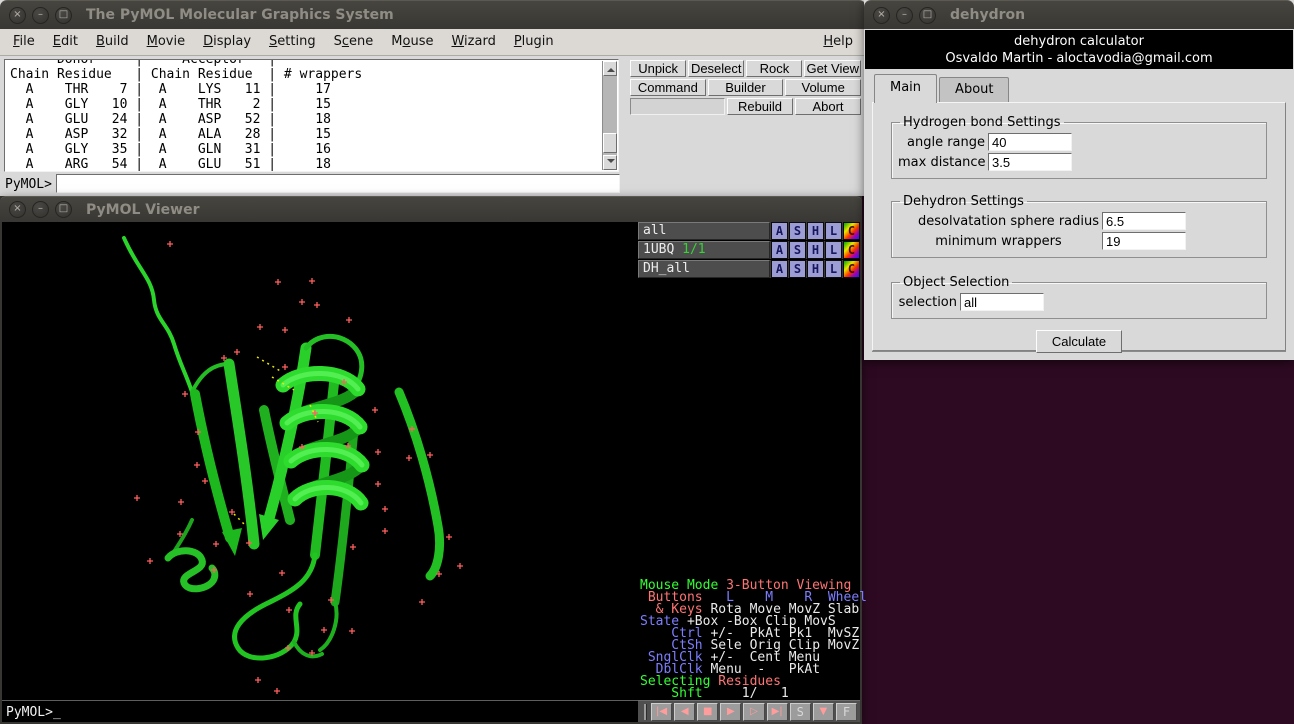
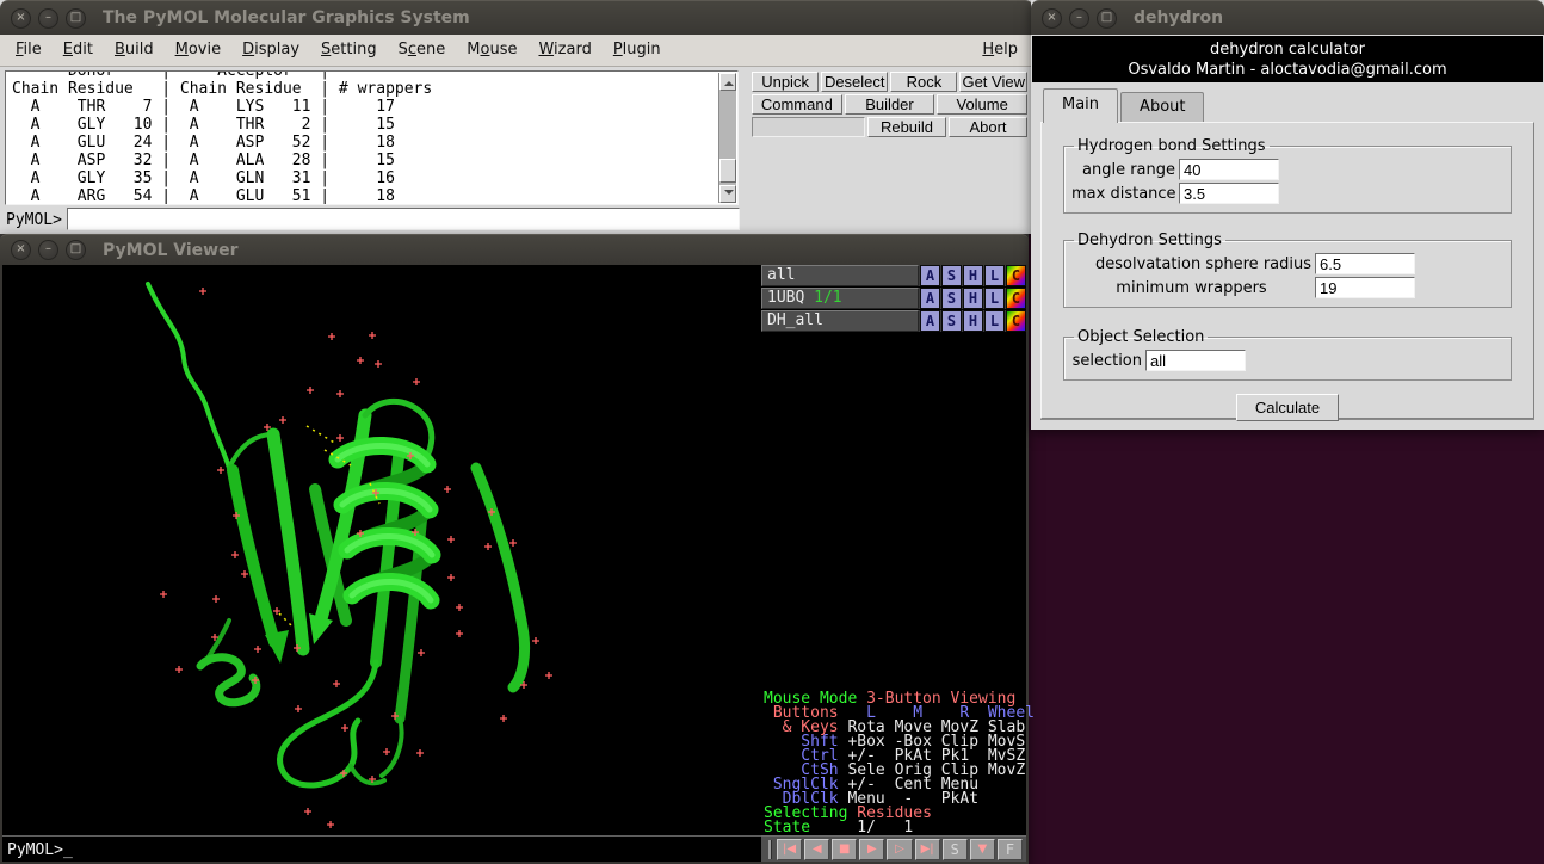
  ×
  –
  □
  The PyMOL Molecular Graphics System
  File
  Edit
  Build
  Movie
  Display
  Setting
  Scene
  Mouse
  Wizard
  Plugin
  Help
  Donor | Acceptor |
  Chain Residue | Chain Residue | # wrappers
  A THR 7 | A LYS 11 | 17
  A GLY 10 | A THR 2 | 15
  A GLU 24 | A ASP 52 | 18
  A ASP 32 | A ALA 28 | 15
  A GLY 35 | A GLN 31 | 16
  A ARG 54 | A GLU 51 | 18
  Unpick
  Deselect
  Rock
  Get View
  Command
  Builder
  Volume
  Rebuild
  Abort
  PyMOL>
  ×
  –
  □
  PyMOL Viewer
  all
  A
  S
  H
  L
  C
  1UBQ 1/1
  A
  S
  H
  L
  C
  DH_all
  A
  S
  H
  L
  C
  Mouse Mode 3-Button Viewing
  Buttons L M R Wheel
  & Keys Rota Move MovZ Slab
- State +Box -Box Clip MovS
+ Shft +Box -Box Clip MovS
  Ctrl +/- PkAt Pk1 MvSZ
  CtSh Sele Orig Clip MovZ
  SnglClk +/- Cent Menu
  DblClk Menu - PkAt
  Selecting Residues
- Shft 1/ 1
+ State 1/ 1
  |◀
  ◀
  ■
  ▶
  ▷
  ▶|
  S
  ▼
  F
  PyMOL>_
  ×
  –
  □
  dehydron
  dehydron calculator
  Osvaldo Martin - aloctavodia@gmail.com
  Main
  About
  Hydrogen bond Settings
  angle range
  40
  max distance
  3.5
  Dehydron Settings
  desolvatation sphere radius
  6.5
  minimum wrappers
  19
  Object Selection
  selection
  all
  Calculate
